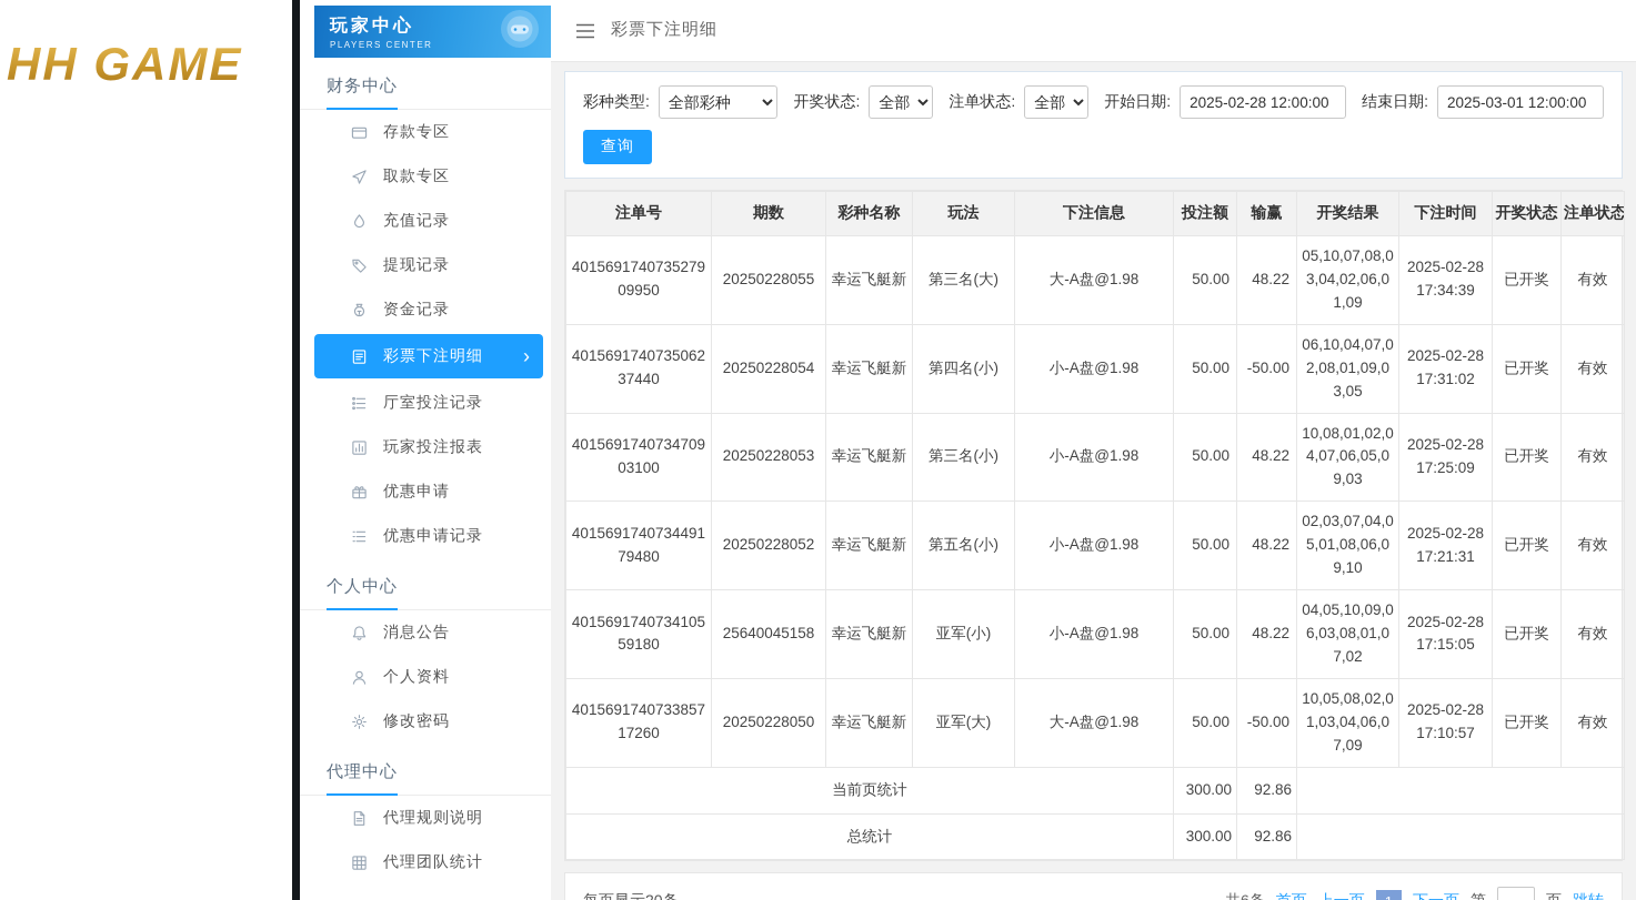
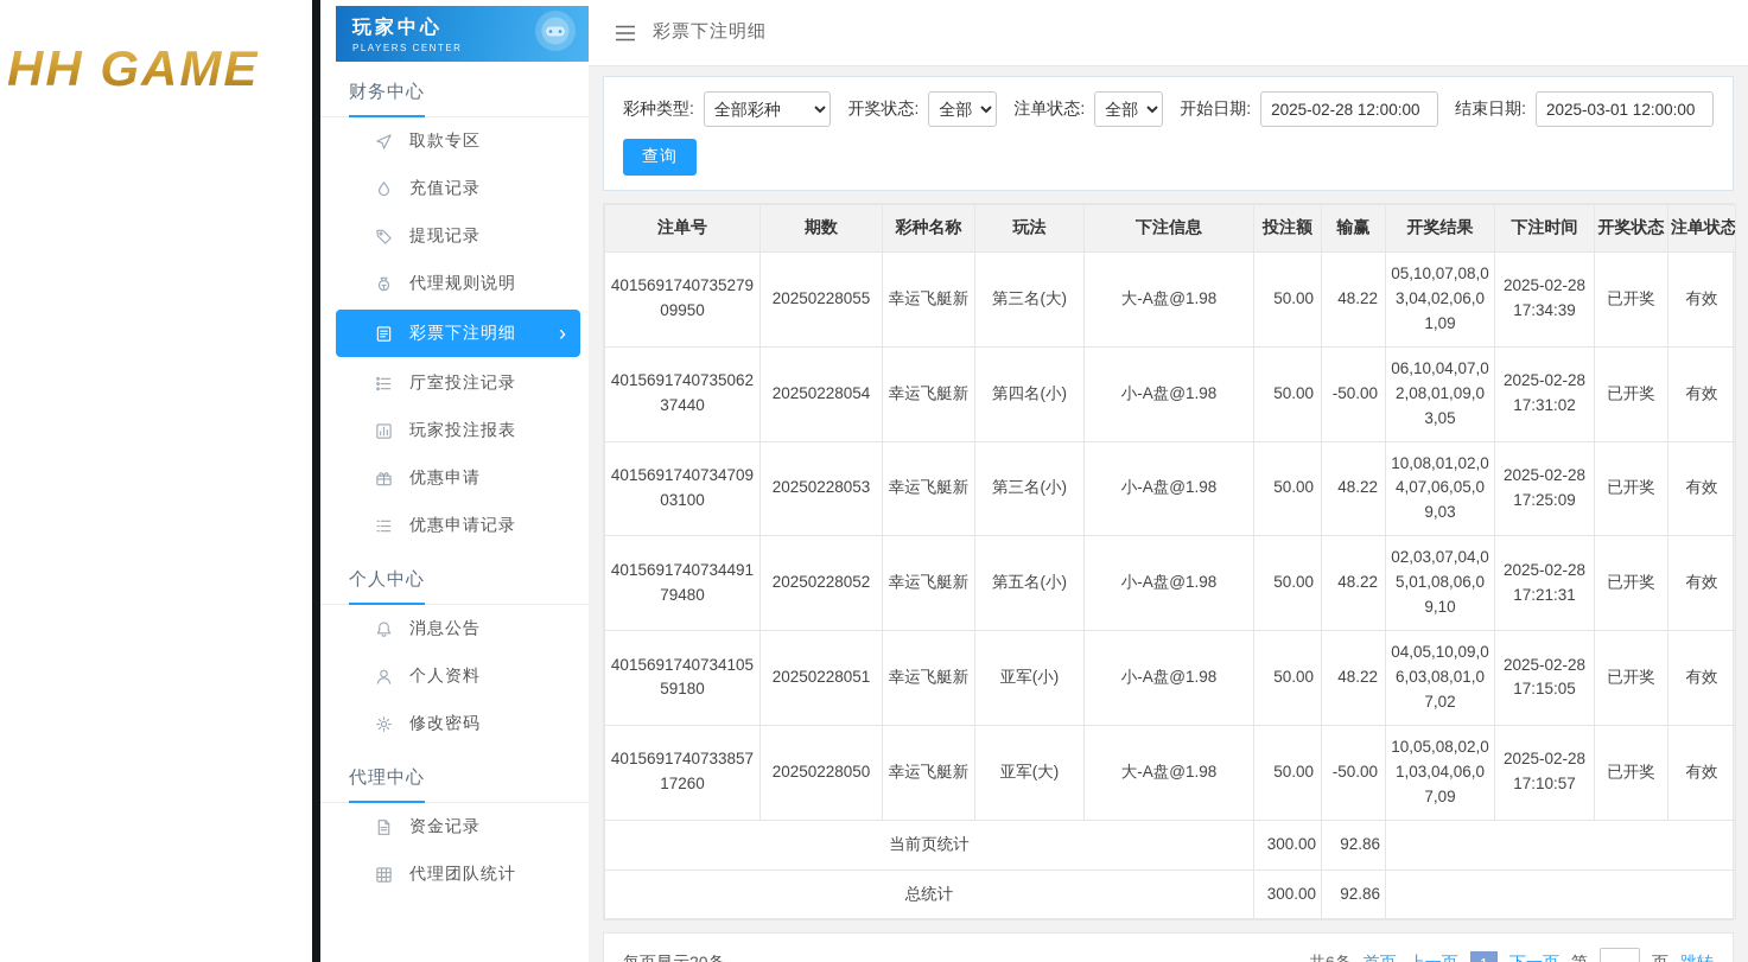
  HH GAME
  玩家中心
  PLAYERS CENTER
  财务中心
- 存款专区
  取款专区
  充值记录
  提现记录
- 资金记录
+ 代理规则说明
  彩票下注明细
  ›
  厅室投注记录
  玩家投注报表
  优惠申请
  优惠申请记录
  个人中心
  消息公告
  个人资料
  修改密码
  代理中心
- 代理规则说明
+ 资金记录
  代理团队统计
  彩票下注明细
  彩种类型:
  全部彩种
  开奖状态:
  全部
  注单状态:
  全部
  开始日期:
  2025-02-28 12:00:00
  结束日期:
  2025-03-01 12:00:00
  查询
  注单号	期数	彩种名称	玩法	下注信息	投注额	输赢	开奖结果	下注时间	开奖状态	注单状态
  401569174073527909950	20250228055	幸运飞艇新	第三名(大)	大-A盘@1.98	50.00	48.22	05,10,07,08,03,04,02,06,01,09	2025-02-28 17:34:39	已开奖	有效
  401569174073506237440	20250228054	幸运飞艇新	第四名(小)	小-A盘@1.98	50.00	-50.00	06,10,04,07,02,08,01,09,03,05	2025-02-28 17:31:02	已开奖	有效
  401569174073470903100	20250228053	幸运飞艇新	第三名(小)	小-A盘@1.98	50.00	48.22	10,08,01,02,04,07,06,05,09,03	2025-02-28 17:25:09	已开奖	有效
  401569174073449179480	20250228052	幸运飞艇新	第五名(小)	小-A盘@1.98	50.00	48.22	02,03,07,04,05,01,08,06,09,10	2025-02-28 17:21:31	已开奖	有效
- 401569174073410559180	25640045158	幸运飞艇新	亚军(小)	小-A盘@1.98	50.00	48.22	04,05,10,09,06,03,08,01,07,02	2025-02-28 17:15:05	已开奖	有效
+ 401569174073410559180	20250228051	幸运飞艇新	亚军(小)	小-A盘@1.98	50.00	48.22	04,05,10,09,06,03,08,01,07,02	2025-02-28 17:15:05	已开奖	有效
  401569174073385717260	20250228050	幸运飞艇新	亚军(大)	大-A盘@1.98	50.00	-50.00	10,05,08,02,01,03,04,06,07,09	2025-02-28 17:10:57	已开奖	有效
  当前页统计	300.00	92.86
  总统计	300.00	92.86
